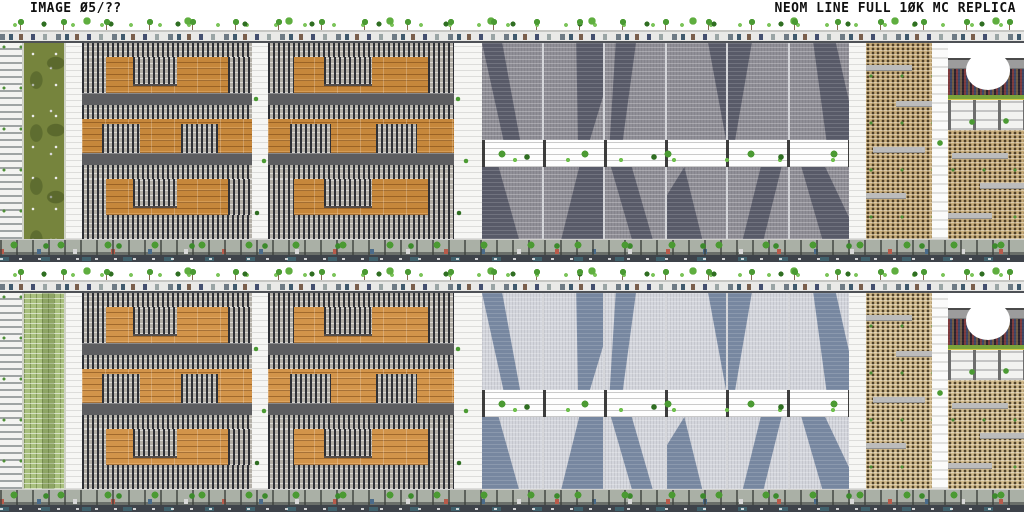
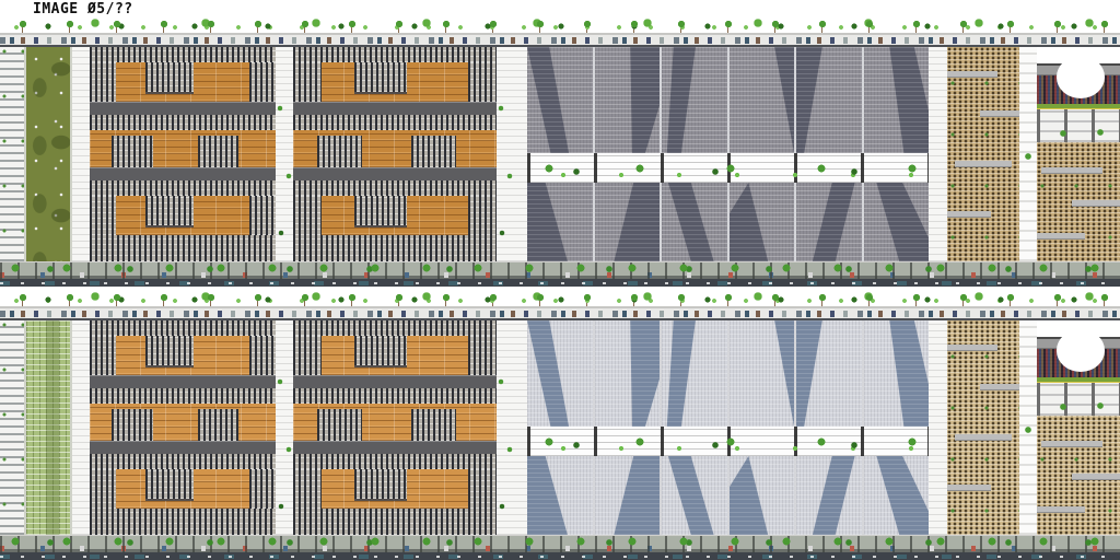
  IMAGE Ø5/??
- NEOM LINE FULL 1ØK MC REPLICA
